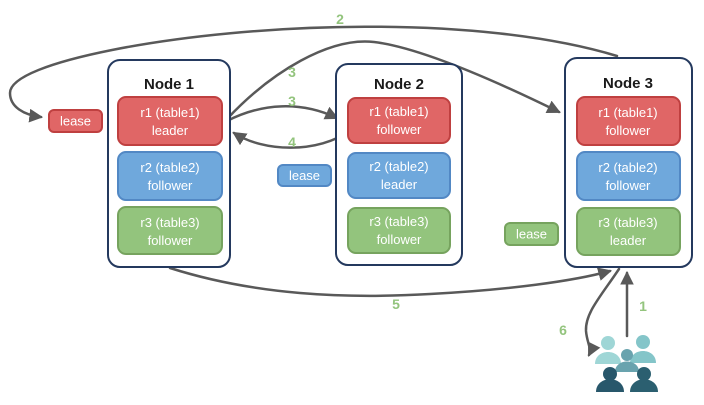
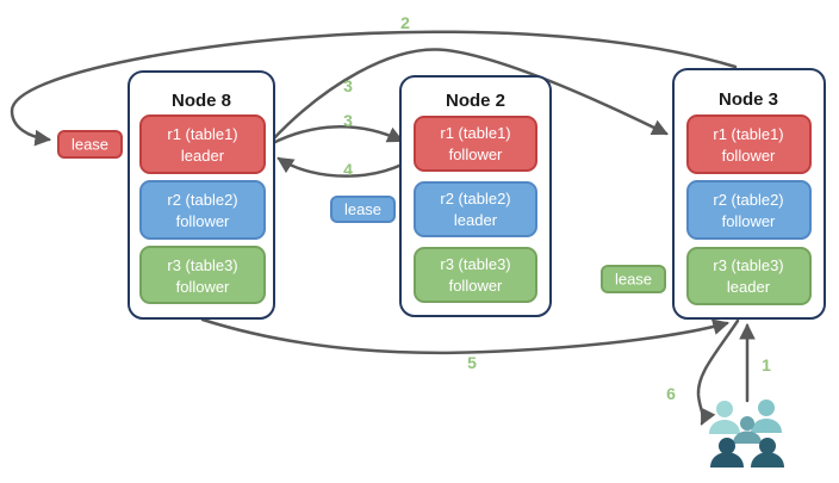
  2
  3
  3
  4
  5
  6
  1
- Node 1
+ Node 8
  r1 (table1)
  leader
  r2 (table2)
  follower
  r3 (table3)
  follower
  Node 2
  r1 (table1)
  follower
  r2 (table2)
  leader
  r3 (table3)
  follower
  Node 3
  r1 (table1)
  follower
  r2 (table2)
  follower
  r3 (table3)
  leader
  lease
  lease
  lease
